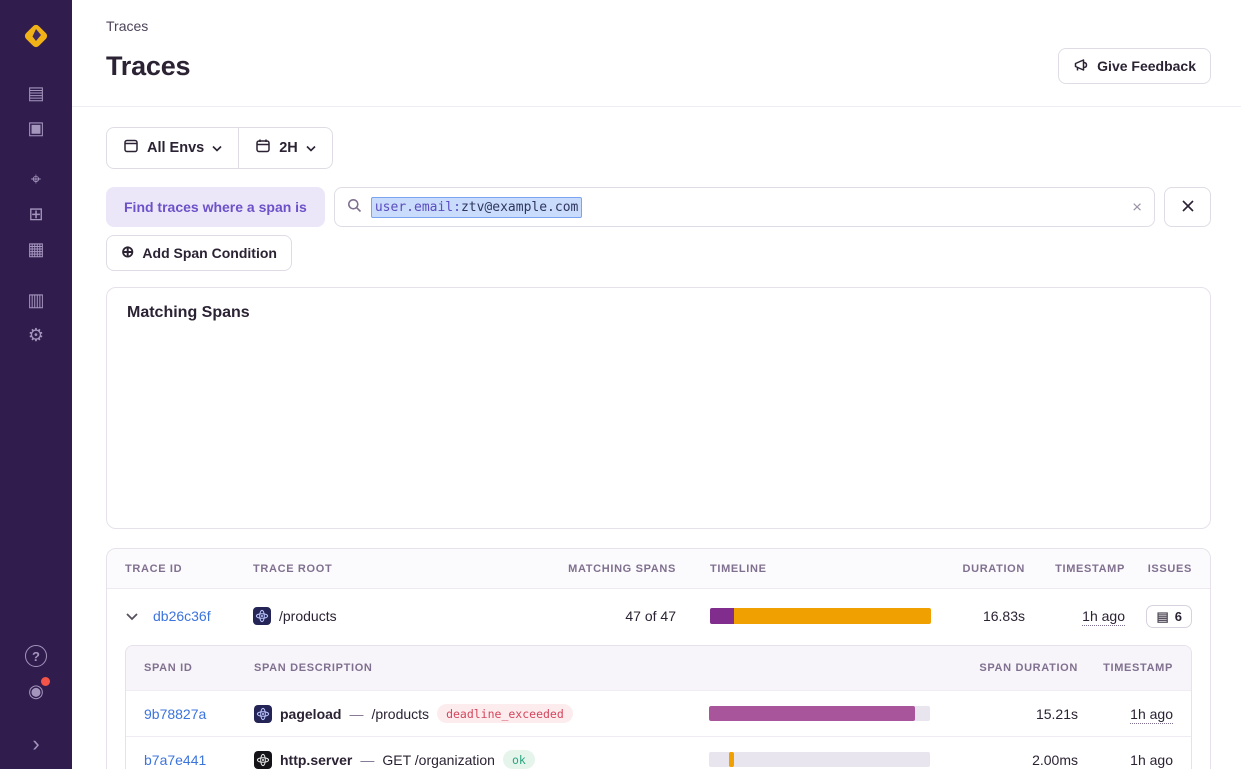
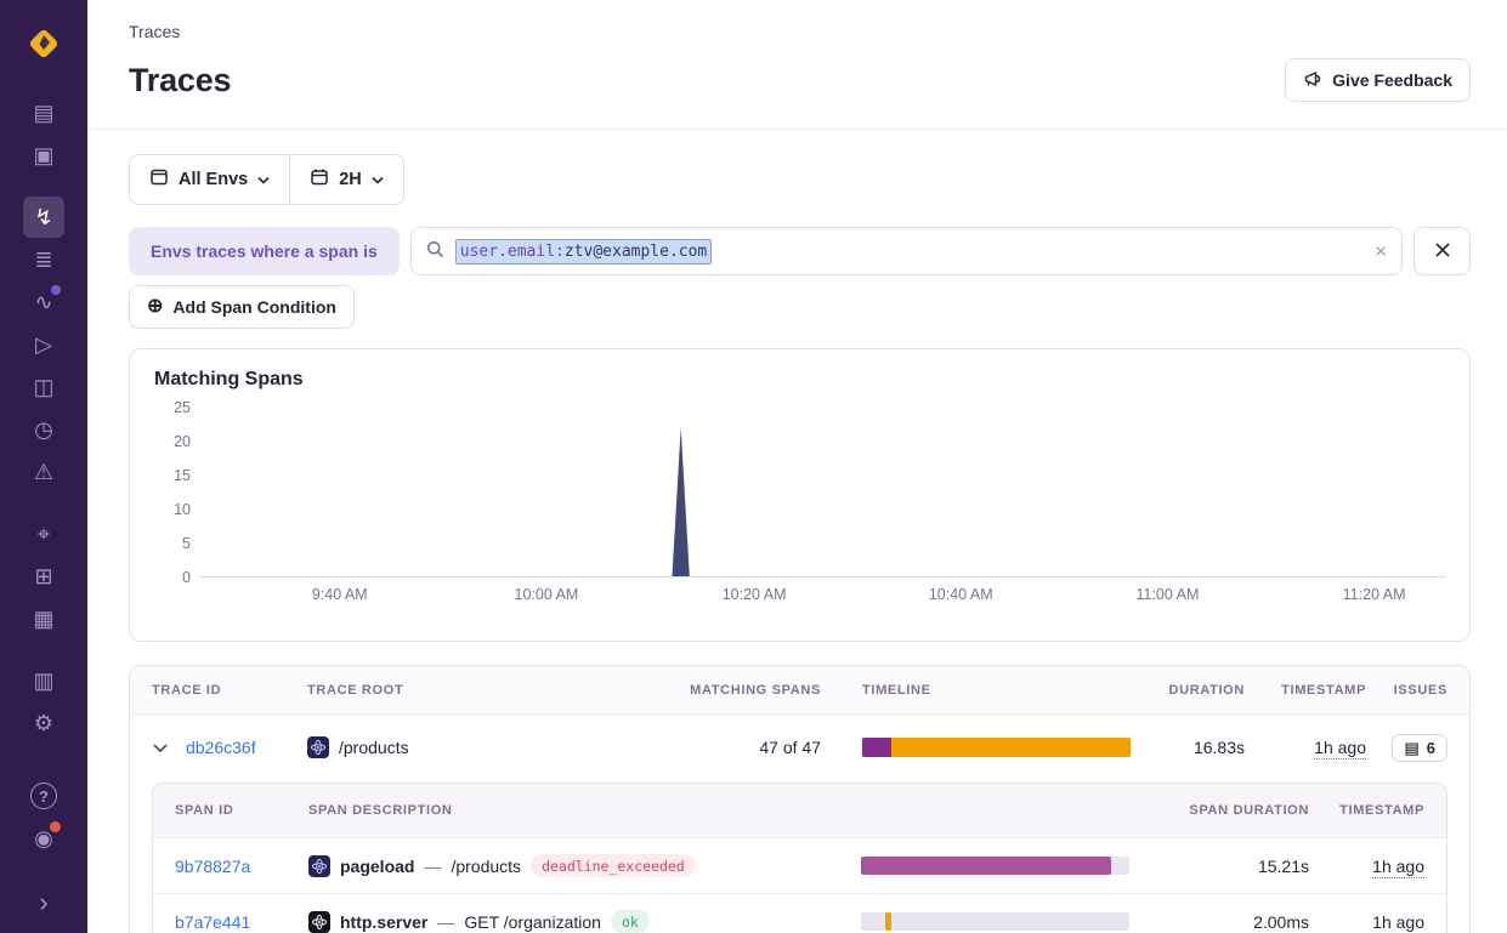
  ▤
  ▣
+ ↯
+ ≣
+ ∿
+ ▷
+ ◫
+ ◷
+ ⚠
  ⌖
  ⊞
  ▦
  ▥
  ⚙
  ?
  ◉
  ›
  Traces
  Traces
  Give Feedback
  All Envs
  2H
- Find traces where a span is
+ Envs traces where a span is
  user.email:ztv@example.com
  ×
  ⊕
  Add Span Condition
  Matching Spans
+ 25
+ 20
+ 15
+ 10
+ 5
+ 0
+ 9:40 AM
+ 10:00 AM
+ 10:20 AM
+ 10:40 AM
+ 11:00 AM
+ 11:20 AM
  TRACE ID
  TRACE ROOT
  MATCHING SPANS
  TIMELINE
  DURATION
  TIMESTAMP
  ISSUES
  db26c36f
  /products
  47 of 47
  16.83s
  1h ago
  ▤
  6
  SPAN ID
  SPAN DESCRIPTION
  SPAN DURATION
  TIMESTAMP
  9b78827a
  pageload
  —
  /products
  deadline_exceeded
  15.21s
  1h ago
  b7a7e441
  http.server
  —
  GET /organization
  ok
  2.00ms
  1h ago
